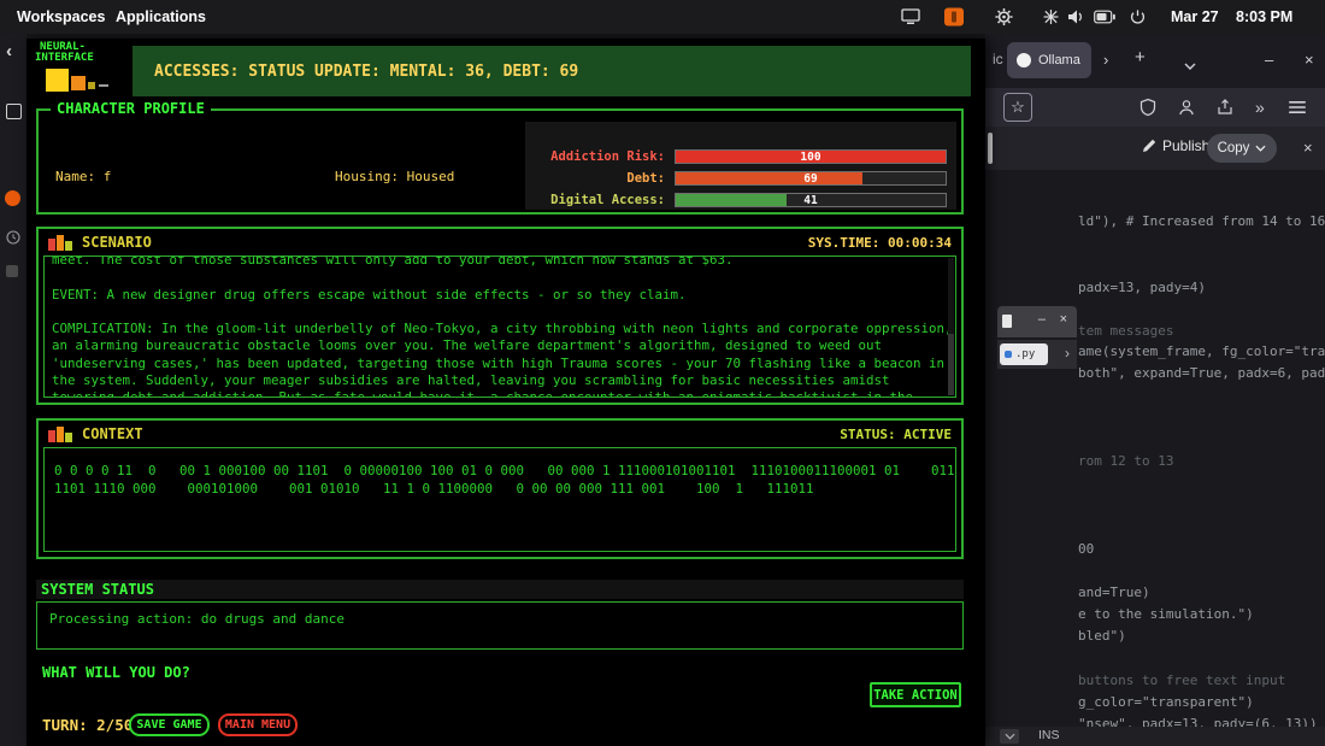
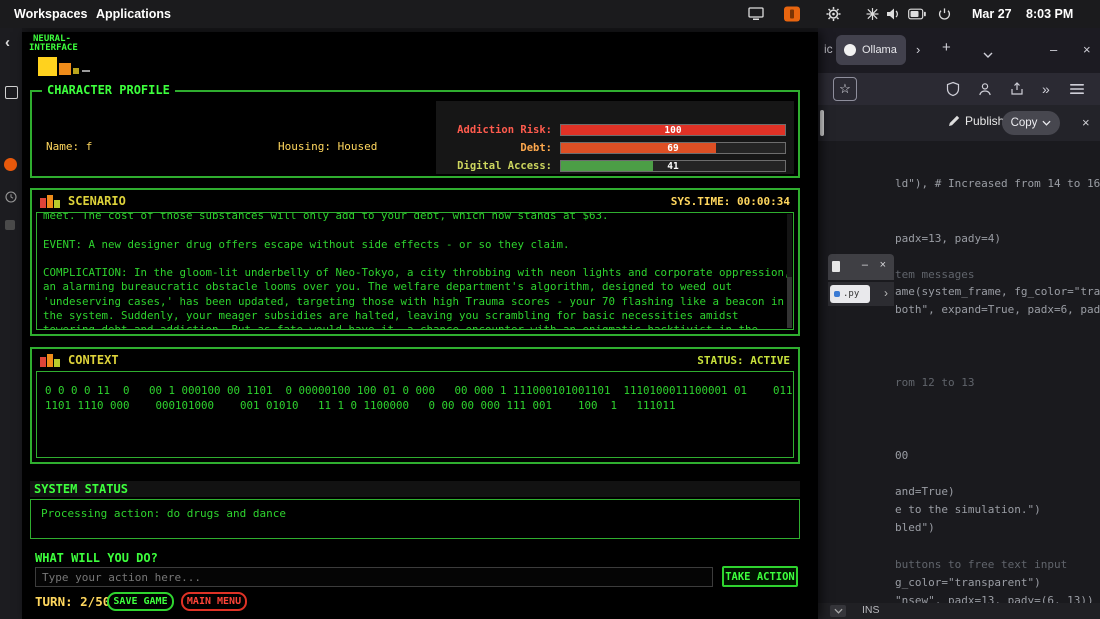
  Workspaces
  Applications
  Mar 27
  8:03 PM
  ‹
  ic
  Ollama
  ›
  +
  –
  ×
  ☆
  »
  Publish
  Copy
  ×
  ld"), # Increased from 14 to 16
  padx=13, pady=4)
  tem messages
  ame(system_frame, fg_color="tra
  both", expand=True, padx=6, pad
  rom 12 to 13
  00
  and=True)
  e to the simulation.")
  bled")
  buttons to free text input
  g_color="transparent")
  "nsew", padx=13, pady=(6, 13))
  –
  ×
  .py
  ›
  INS
  NEURAL-
  INTERFACE
- ACCESSES: STATUS UPDATE: MENTAL: 36, DEBT: 69
  CHARACTER PROFILE
  Name: f
  Housing: Housed
  Addiction Risk:
  100
  Debt:
  69
  Digital Access:
  41
  SCENARIO
  SYS.TIME: 00:00:34
  meet. The cost of those substances will only add to your debt, which now stands at $63.
  EVENT: A new designer drug offers escape without side effects - or so they claim.
  COMPLICATION: In the gloom-lit underbelly of Neo-Tokyo, a city throbbing with neon lights and corporate oppression
  an alarming bureaucratic obstacle looms over you. The welfare department's algorithm, designed to weed out
  'undeserving cases,' has been updated, targeting those with high Trauma scores - your 70 flashing like a beacon in
  the system. Suddenly, your meager subsidies are halted, leaving you scrambling for basic necessities amidst
  towering debt and addiction. But as fate would have it, a chance encounter with an enigmatic hacktivist in the
  CONTEXT
  STATUS: ACTIVE
  0 0 0 0 11 0 00 1 000100 00 1101 0 00000100 100 01 0 000 00 000 1 111000101001101 1110100011100001 01 011
  1101 1110 000 000101000 001 01010 11 1 0 1100000 0 00 00 000 111 001 100 1 111011
  SYSTEM STATUS
  Processing action: do drugs and dance
  WHAT WILL YOU DO?
+ Type your action here...
  TAKE ACTION
  TURN: 2/5
  SAVE GAME
  MAIN MENU
